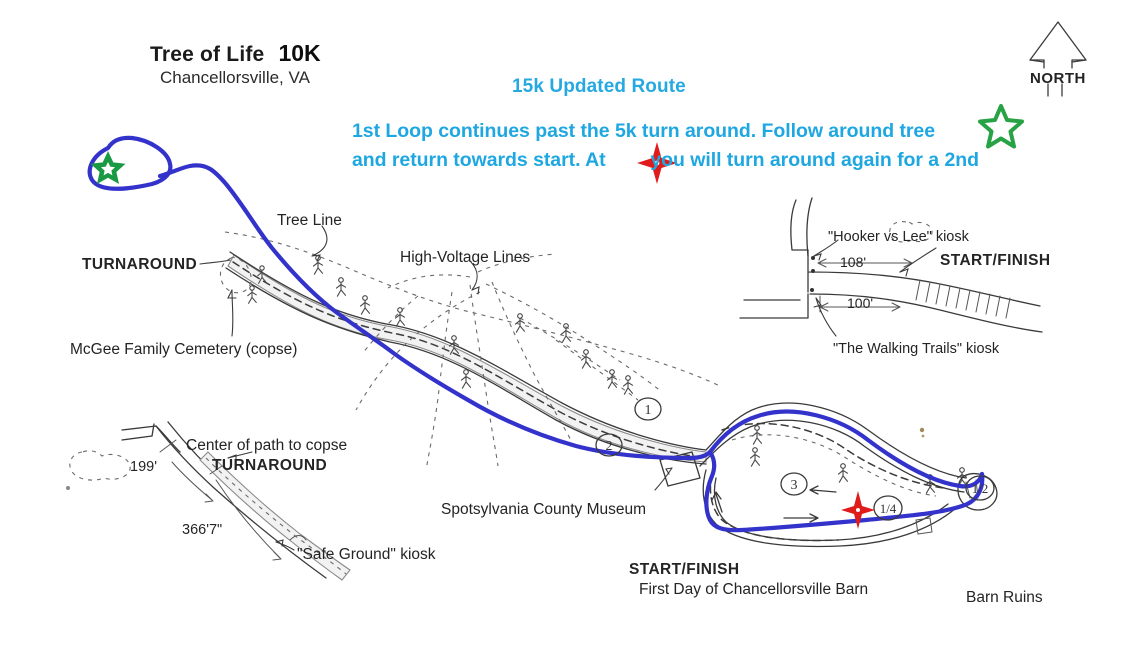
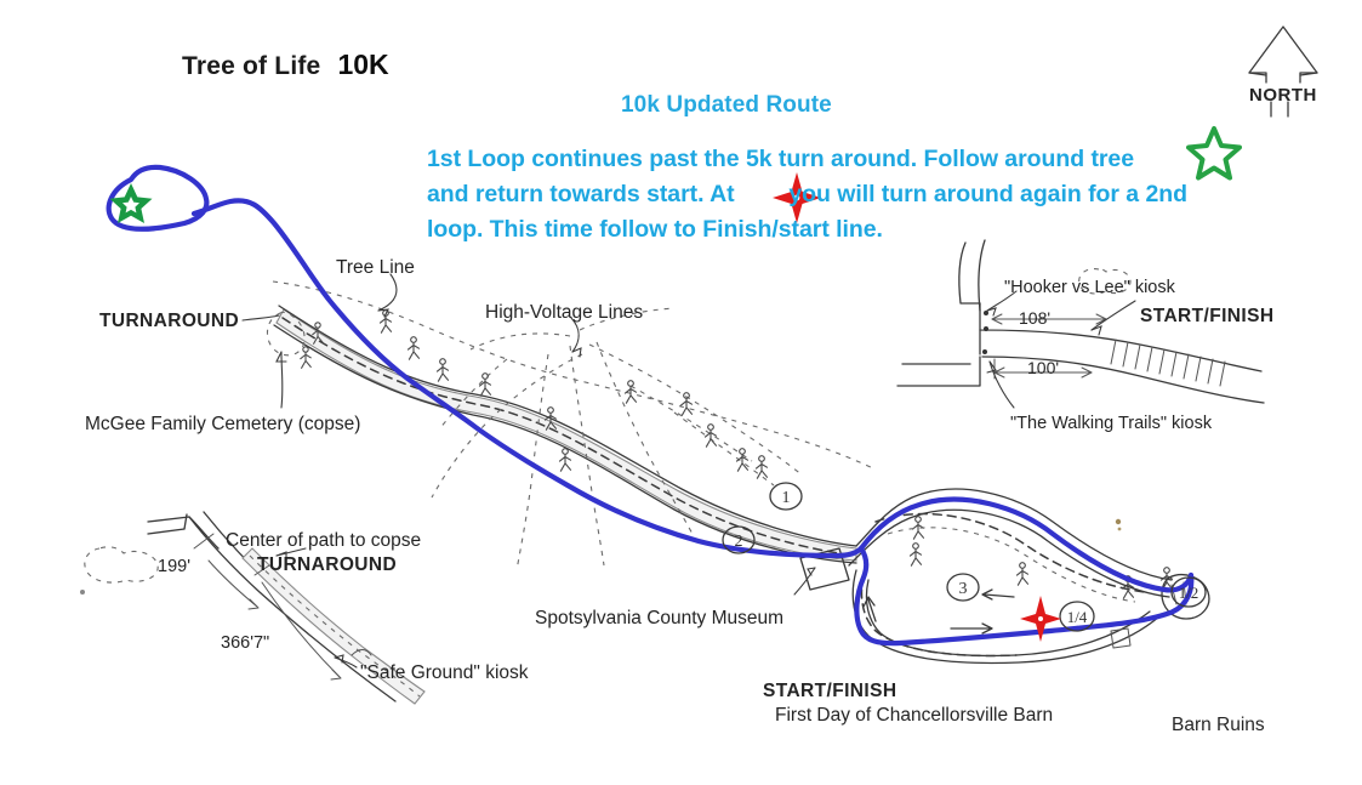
  1
  2
  3
  1/4
  1/2
  Tree of Life 10K
- Chancellorsville, VA
- 15k Updated Route
+ 10k Updated Route
  1st Loop continues past the 5k turn around. Follow around tree
  and return towards start. At you will turn around again for a 2nd
+ loop. This time follow to Finish/start line.
  NORTH
  Tree Line
  TURNAROUND
  McGee Family Cemetery (copse)
  High-Voltage Lines
  Spotsylvania County Museum
  START/FINISH
  First Day of Chancellorsville Barn
  Barn Ruins
  "Hooker vs Lee" kiosk
  START/FINISH
  108'
  100'
  "The Walking Trails" kiosk
  Center of path to copse
  TURNAROUND
  199'
  366'7"
  "Safe Ground" kiosk
